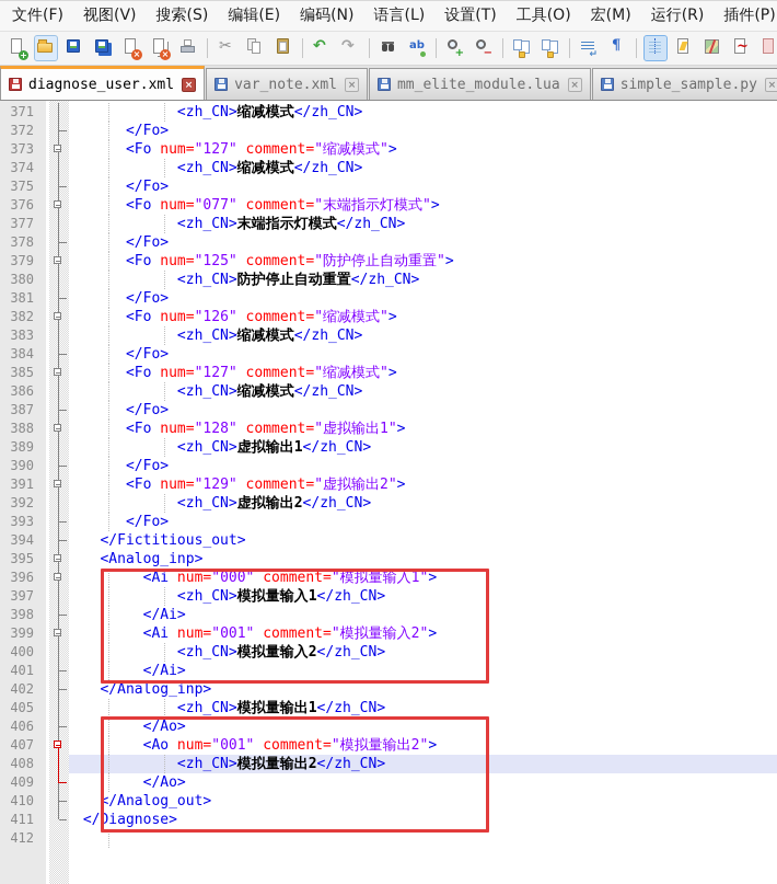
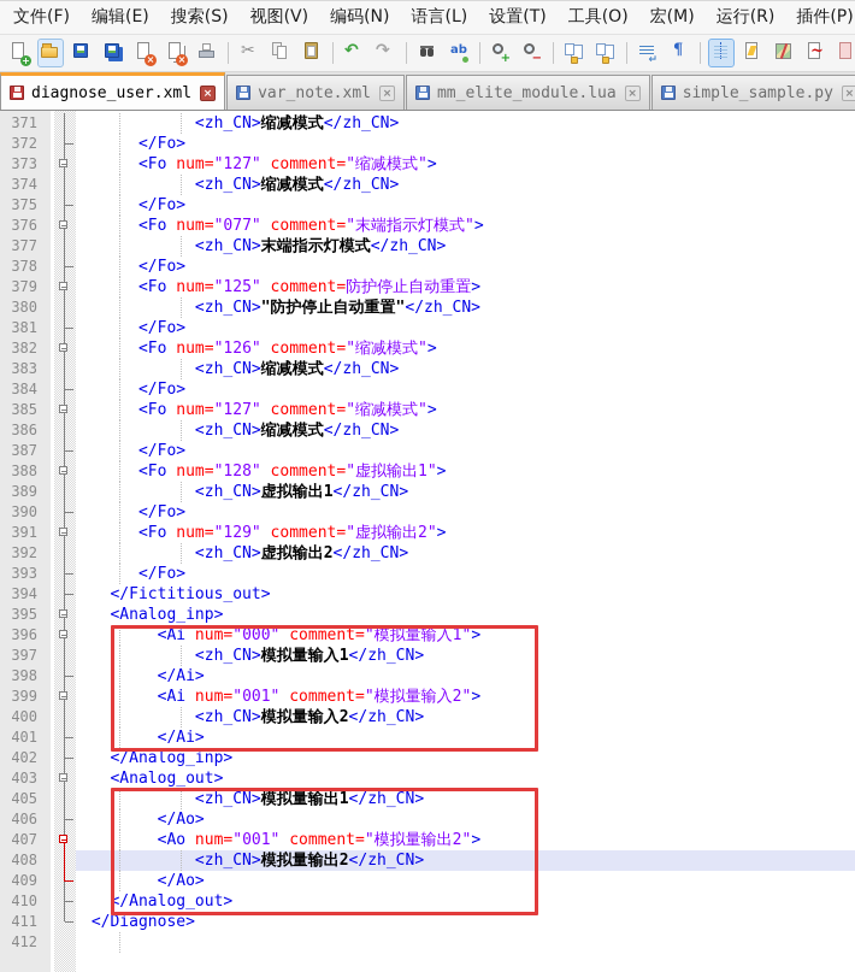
  文件(F)
- 视图(V)
+ 编辑(E)
  搜索(S)
- 编辑(E)
+ 视图(V)
  编码(N)
  语言(L)
  设置(T)
  工具(O)
  宏(M)
  运行(R)
  插件(P)
  diagnose_user.xml
  ×
  var_note.xml
  ×
  mm_elite_module.lua
  ×
  simple_sample.py
  ×
  371
  <zh_CN>缩减模式</zh_CN>
  372
  </Fo>
  373
  <Fo num="127" comment="缩减模式">
  374
  <zh_CN>缩减模式</zh_CN>
  375
  </Fo>
  376
  <Fo num="077" comment="末端指示灯模式">
  377
  <zh_CN>末端指示灯模式</zh_CN>
  378
  </Fo>
  379
- <Fo num="125" comment="防护停止自动重置">
+ <Fo num="125" comment=防护停止自动重置>
  380
- <zh_CN>防护停止自动重置</zh_CN>
+ <zh_CN>"防护停止自动重置"</zh_CN>
  381
  </Fo>
  382
  <Fo num="126" comment="缩减模式">
  383
  <zh_CN>缩减模式</zh_CN>
  384
  </Fo>
  385
  <Fo num="127" comment="缩减模式">
  386
  <zh_CN>缩减模式</zh_CN>
  387
  </Fo>
  388
  <Fo num="128" comment="虚拟输出1">
  389
  <zh_CN>虚拟输出1</zh_CN>
  390
  </Fo>
  391
  <Fo num="129" comment="虚拟输出2">
  392
  <zh_CN>虚拟输出2</zh_CN>
  393
  </Fo>
  394
  </Fictitious_out>
  395
  <Analog_inp>
  396
  <Ai num="000" comment="模拟量输入1">
  397
  <zh_CN>模拟量输入1</zh_CN>
  398
  </Ai>
  399
  <Ai num="001" comment="模拟量输入2">
  400
  <zh_CN>模拟量输入2</zh_CN>
  401
  </Ai>
  402
  </Analog_inp>
+ 403
+ <Analog_out>
  405
  <zh_CN>模拟量输出1</zh_CN>
  406
  </Ao>
  407
  <Ao num="001" comment="模拟量输出2">
  408
  <zh_CN>模拟量输出2</zh_CN>
  409
  </Ao>
  410
  </Analog_out>
  411
  </Diagnose>
  412
